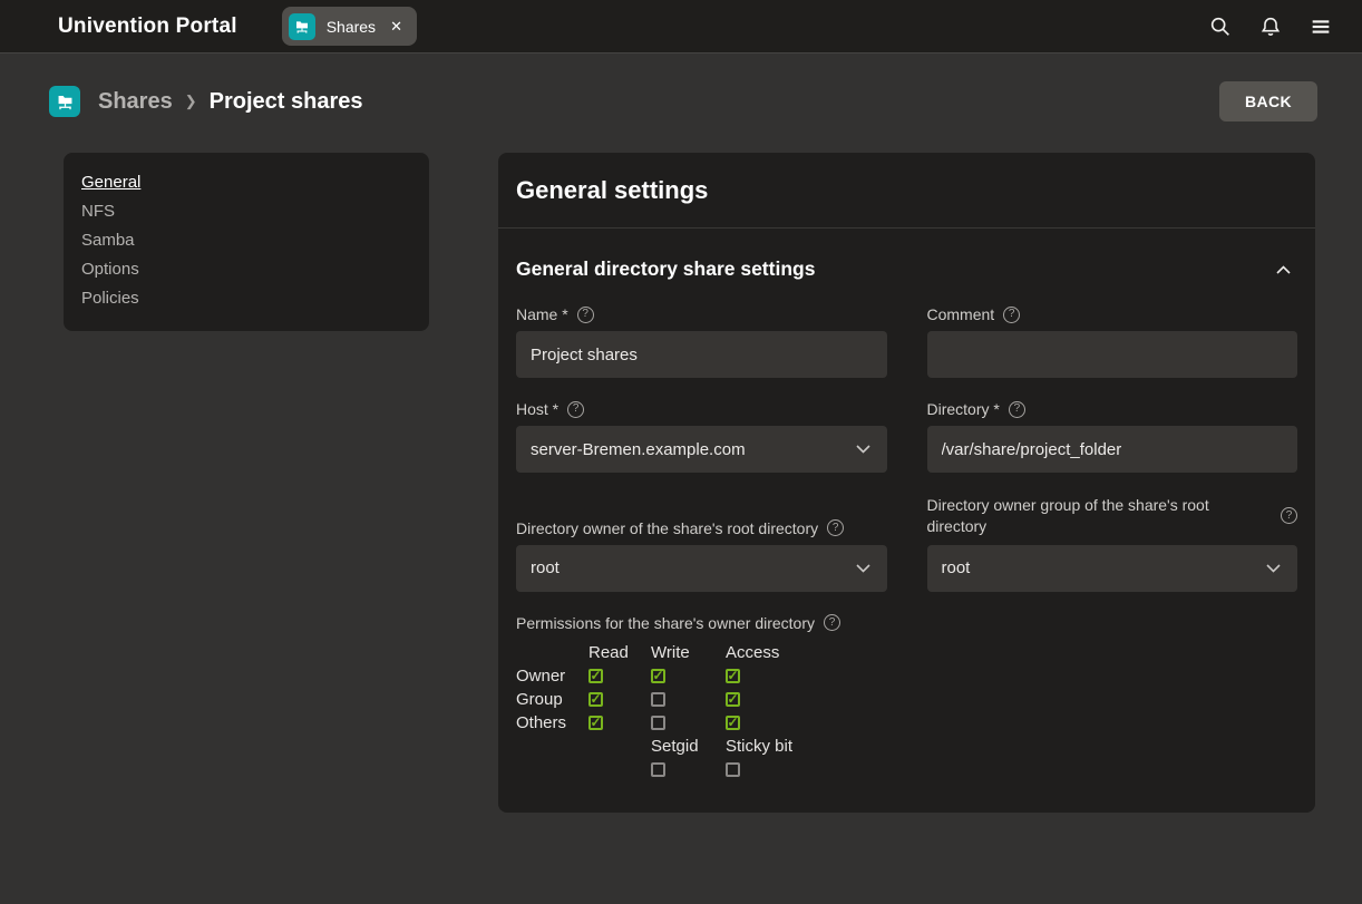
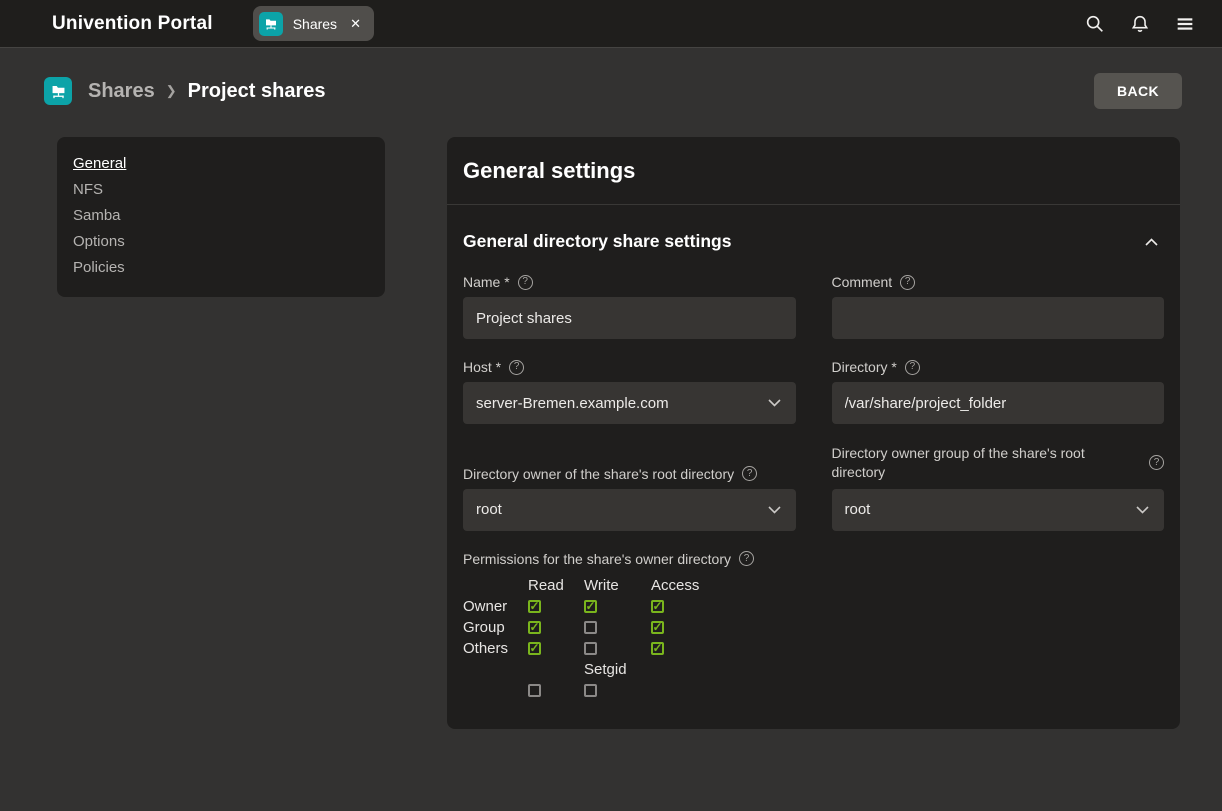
  Univention Portal
  Shares
  ✕
  Shares
  ❯
  Project shares
  BACK
  General
  NFS
  Samba
  Options
  Policies
  General settings
  General directory share settings
  Name *
  ?
  Project shares
  Comment
  ?
  Host *
  ?
  server-Bremen.example.com
  Directory *
  ?
  /var/share/project_folder
  Directory owner of the share's root directory
  ?
  root
  Directory owner group of the share's root directory
  ?
  root
  Permissions for the share's owner directory
  ?
  Read
  Write
  Access
  Owner
  ✓
  ✓
  ✓
  Group
  ✓
  ✓
  Others
  ✓
  ✓
  Setgid
- Sticky bit
